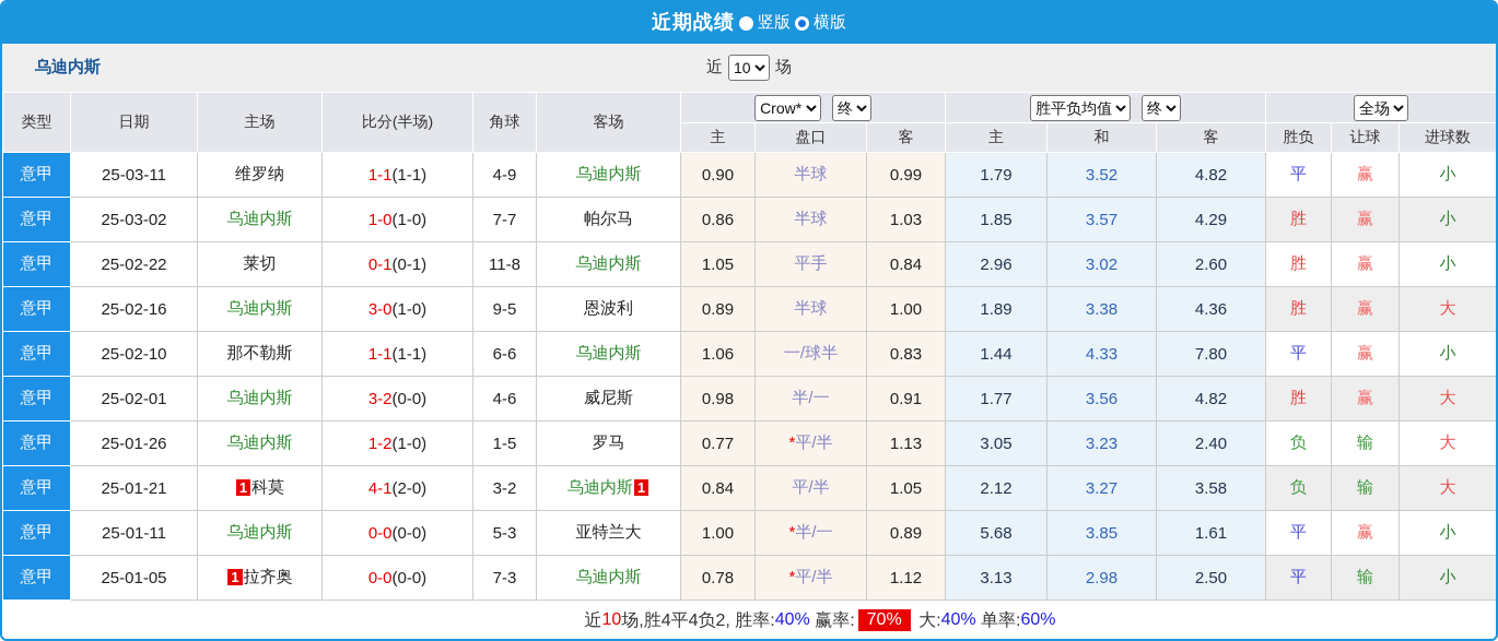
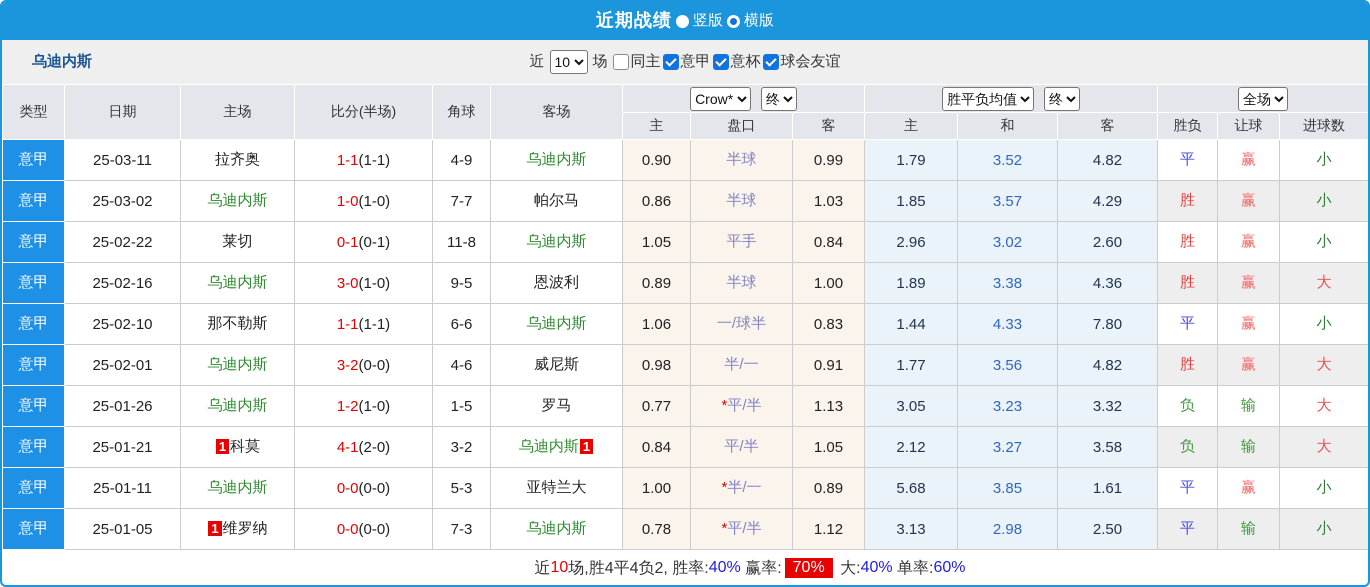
  近期战绩
  竖版
  横版
  乌迪内斯
  近
  10
  场
+ 同主
+ 意甲
+ 意杯
+ 球会友谊
  类型	日期	主场	比分(半场)	角球	客场	Crow* 终	胜平负均值 终	全场
  主	盘口	客	主	和	客	胜负	让球	进球数
- 意甲	25-03-11	维罗纳	1-1(1-1)	4-9	乌迪内斯	0.90	半球	0.99	1.79	3.52	4.82	平	赢	小
+ 意甲	25-03-11	拉齐奥	1-1(1-1)	4-9	乌迪内斯	0.90	半球	0.99	1.79	3.52	4.82	平	赢	小
  意甲	25-03-02	乌迪内斯	1-0(1-0)	7-7	帕尔马	0.86	半球	1.03	1.85	3.57	4.29	胜	赢	小
  意甲	25-02-22	莱切	0-1(0-1)	11-8	乌迪内斯	1.05	平手	0.84	2.96	3.02	2.60	胜	赢	小
  意甲	25-02-16	乌迪内斯	3-0(1-0)	9-5	恩波利	0.89	半球	1.00	1.89	3.38	4.36	胜	赢	大
  意甲	25-02-10	那不勒斯	1-1(1-1)	6-6	乌迪内斯	1.06	一/球半	0.83	1.44	4.33	7.80	平	赢	小
  意甲	25-02-01	乌迪内斯	3-2(0-0)	4-6	威尼斯	0.98	半/一	0.91	1.77	3.56	4.82	胜	赢	大
- 意甲	25-01-26	乌迪内斯	1-2(1-0)	1-5	罗马	0.77	*平/半	1.13	3.05	3.23	2.40	负	输	大
+ 意甲	25-01-26	乌迪内斯	1-2(1-0)	1-5	罗马	0.77	*平/半	1.13	3.05	3.23	3.32	负	输	大
  意甲	25-01-21	1 科莫	4-1(2-0)	3-2	乌迪内斯 1	0.84	平/半	1.05	2.12	3.27	3.58	负	输	大
  意甲	25-01-11	乌迪内斯	0-0(0-0)	5-3	亚特兰大	1.00	*半/一	0.89	5.68	3.85	1.61	平	赢	小
- 意甲	25-01-05	1 拉齐奥	0-0(0-0)	7-3	乌迪内斯	0.78	*平/半	1.12	3.13	2.98	2.50	平	输	小
+ 意甲	25-01-05	1 维罗纳	0-0(0-0)	7-3	乌迪内斯	0.78	*平/半	1.12	3.13	2.98	2.50	平	输	小
  近
  10
  场,胜4平4负2, 胜率:
  40%
  赢率:
  70%
  大:
  40%
  单率:
  60%
